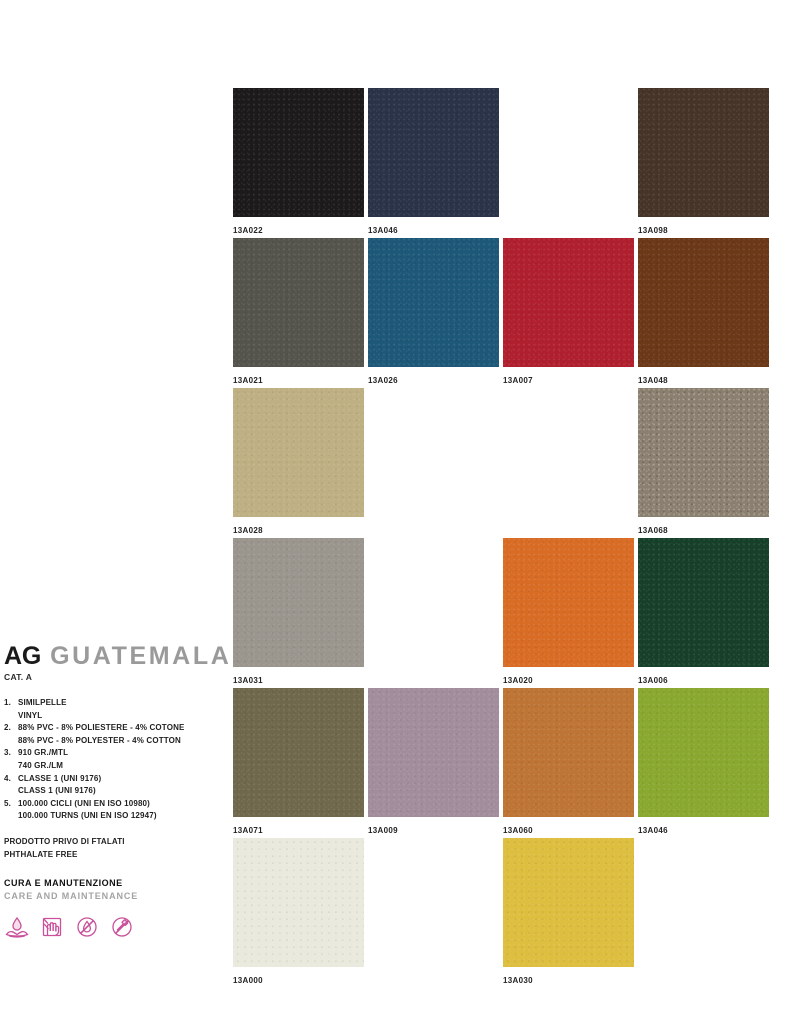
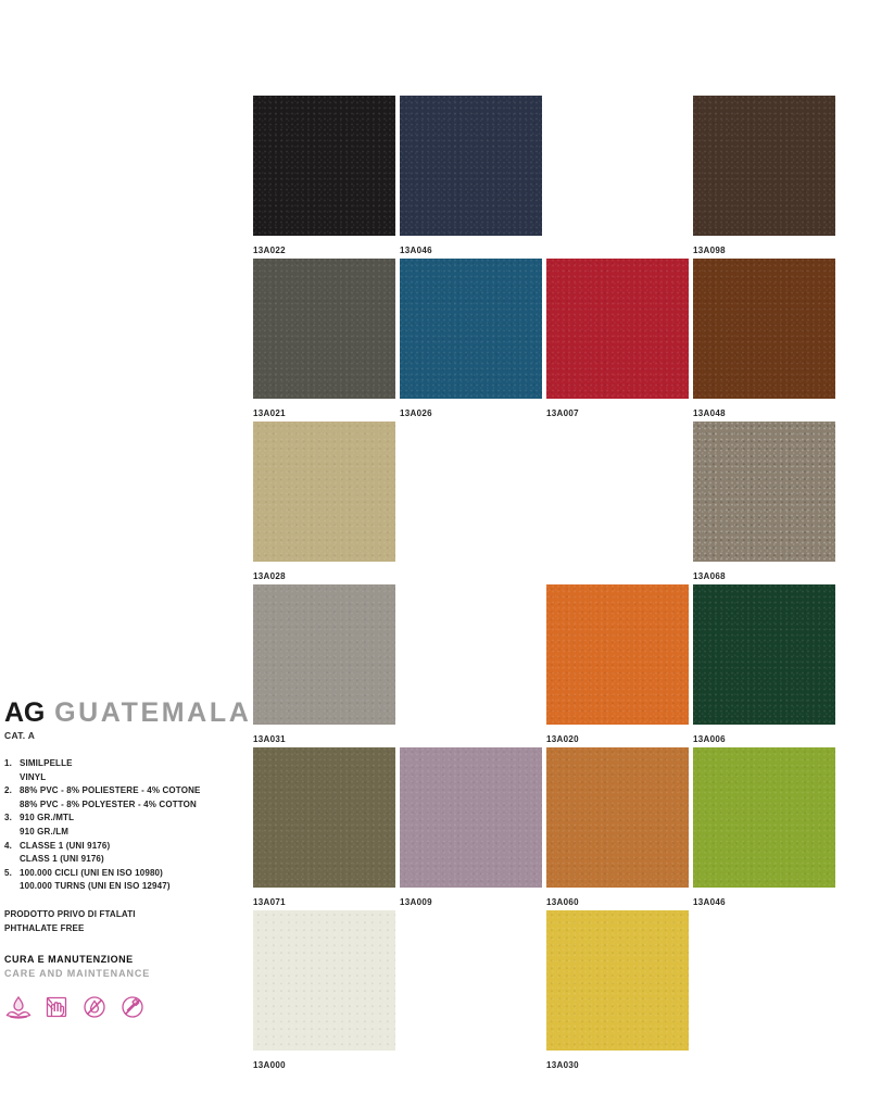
  AG
  GUATEMALA
  CAT. A
  1.
  SIMILPELLE
  VINYL
  2.
  88% PVC - 8% POLIESTERE - 4% COTONE
  88% PVC - 8% POLYESTER - 4% COTTON
  3.
  910 GR./MTL
- 740 GR./LM
+ 910 GR./LM
  4.
  CLASSE 1 (UNI 9176)
  CLASS 1 (UNI 9176)
  5.
  100.000 CICLI (UNI EN ISO 10980)
  100.000 TURNS (UNI EN ISO 12947)
  PRODOTTO PRIVO DI FTALATI
  PHTHALATE FREE
  CURA E MANUTENZIONE
  CARE AND MAINTENANCE
  13A022
  13A046
  13A098
  13A021
  13A026
  13A007
  13A048
  13A028
  13A068
  13A031
  13A020
  13A006
  13A071
  13A009
  13A060
  13A046
  13A000
  13A030
